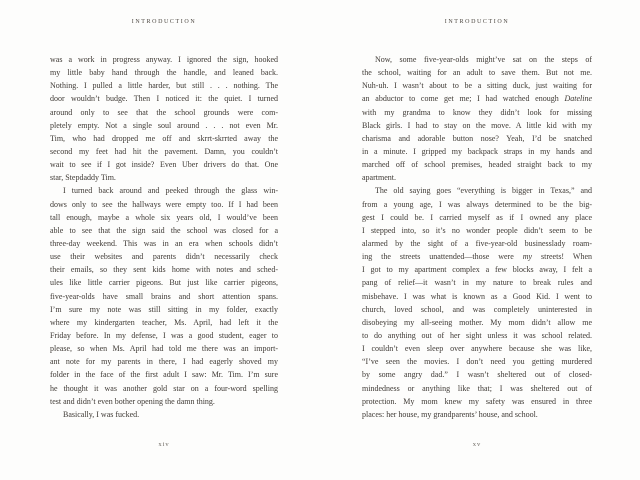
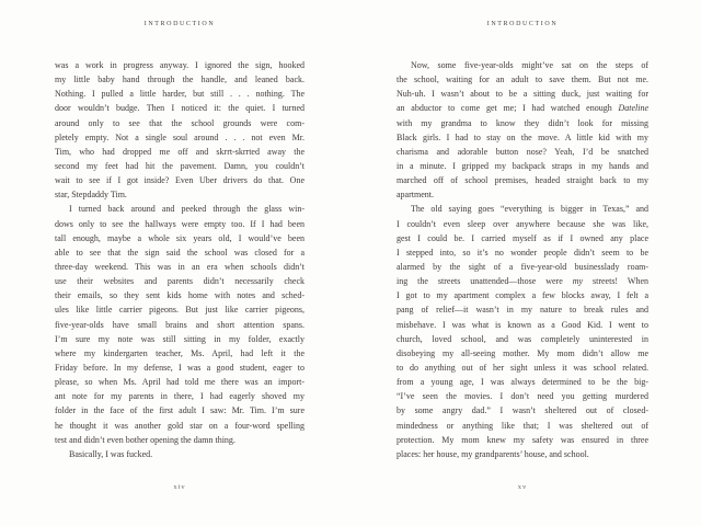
  was a work in progress anyway. I ignored the sign, hooked
  my little baby hand through the handle, and leaned back.
  Nothing. I pulled a little harder, but still . . . nothing. The
  door wouldn’t budge. Then I noticed it: the quiet. I turned
  around only to see that the school grounds were com-
  pletely empty. Not a single soul around . . . not even Mr.
  Tim, who had dropped me off and skrrt-skrrted away the
  second my feet had hit the pavement. Damn, you couldn’t
  wait to see if I got inside? Even Uber drivers do that. One
  star, Stepdaddy Tim.
  I turned back around and peeked through the glass win-
  dows only to see the hallways were empty too. If I had been
  tall enough, maybe a whole six years old, I would’ve been
  able to see that the sign said the school was closed for a
  three-day weekend. This was in an era when schools didn’t
  use their websites and parents didn’t necessarily check
  their emails, so they sent kids home with notes and sched-
  ules like little carrier pigeons. But just like carrier pigeons,
  five-year-olds have small brains and short attention spans.
  I’m sure my note was still sitting in my folder, exactly
  where my kindergarten teacher, Ms. April, had left it the
  Friday before. In my defense, I was a good student, eager to
  please, so when Ms. April had told me there was an import-
  ant note for my parents in there, I had eagerly shoved my
  folder in the face of the first adult I saw: Mr. Tim. I’m sure
  he thought it was another gold star on a four-word spelling
  test and didn’t even bother opening the damn thing.
  Basically, I was fucked.
  Now, some five-year-olds might’ve sat on the steps of
  the school, waiting for an adult to save them. But not me.
  Nuh-uh. I wasn’t about to be a sitting duck, just waiting for
  an abductor to come get me; I had watched enough Dateline
  with my grandma to know they didn’t look for missing
  Black girls. I had to stay on the move. A little kid with my
  charisma and adorable button nose? Yeah, I’d be snatched
  in a minute. I gripped my backpack straps in my hands and
  marched off of school premises, headed straight back to my
  apartment.
  The old saying goes “everything is bigger in Texas,” and
- from a young age, I was always determined to be the big-
+ I couldn’t even sleep over anywhere because she was like,
  gest I could be. I carried myself as if I owned any place
  I stepped into, so it’s no wonder people didn’t seem to be
  alarmed by the sight of a five-year-old businesslady roam-
  ing the streets unattended—those were my streets! When
  I got to my apartment complex a few blocks away, I felt a
  pang of relief—it wasn’t in my nature to break rules and
  misbehave. I was what is known as a Good Kid. I went to
  church, loved school, and was completely uninterested in
  disobeying my all-seeing mother. My mom didn’t allow me
  to do anything out of her sight unless it was school related.
- I couldn’t even sleep over anywhere because she was like,
+ from a young age, I was always determined to be the big-
  “I’ve seen the movies. I don’t need you getting murdered
  by some angry dad.” I wasn’t sheltered out of closed-
  mindedness or anything like that; I was sheltered out of
  protection. My mom knew my safety was ensured in three
  places: her house, my grandparents’ house, and school.
